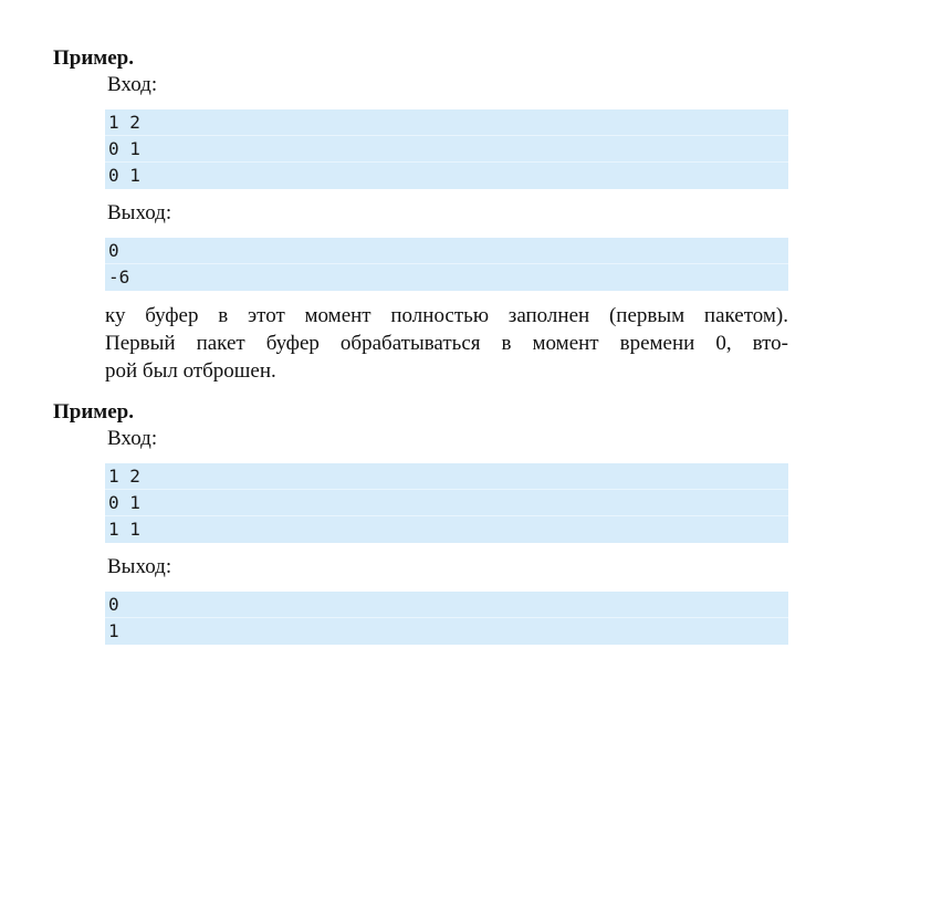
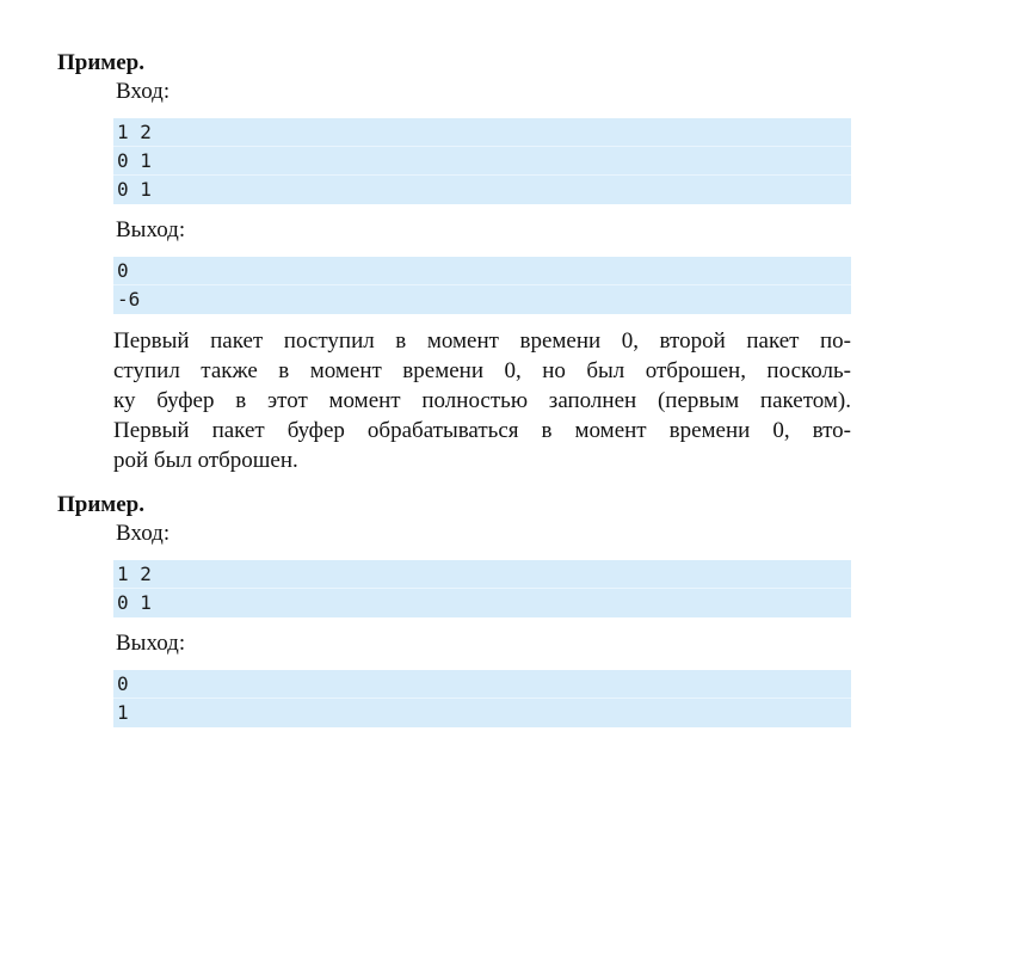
  Пример.
  Вход:
  1 2
  0 1
  0 1
  Выход:
  0
  -6
+ Первый пакет поступил в момент времени 0, второй пакет по-
+ ступил также в момент времени 0, но был отброшен, посколь-
  ку буфер в этот момент полностью заполнен (первым пакетом).
  Первый пакет буфер обрабатываться в момент времени 0, вто-
  рой был отброшен.
  Пример.
  Вход:
  1 2
  0 1
- 1 1
  Выход:
  0
  1
